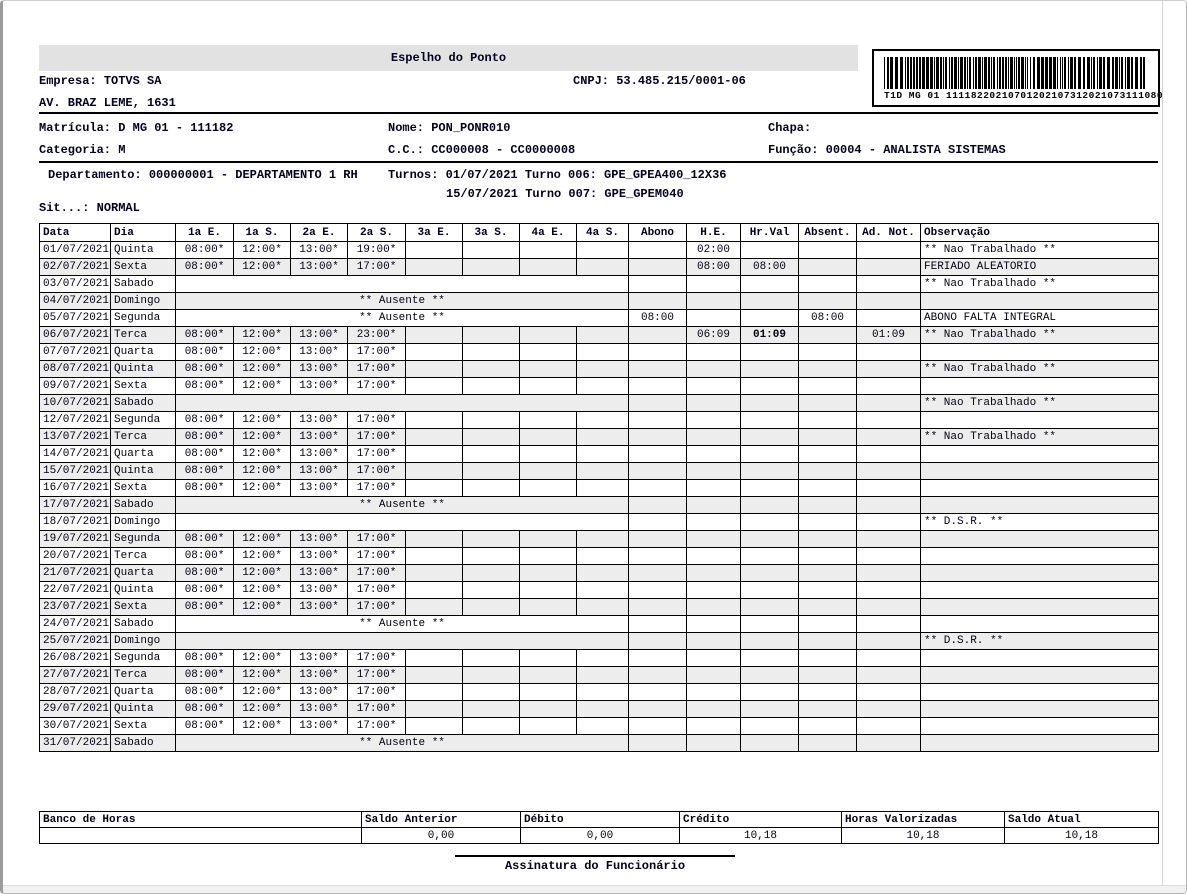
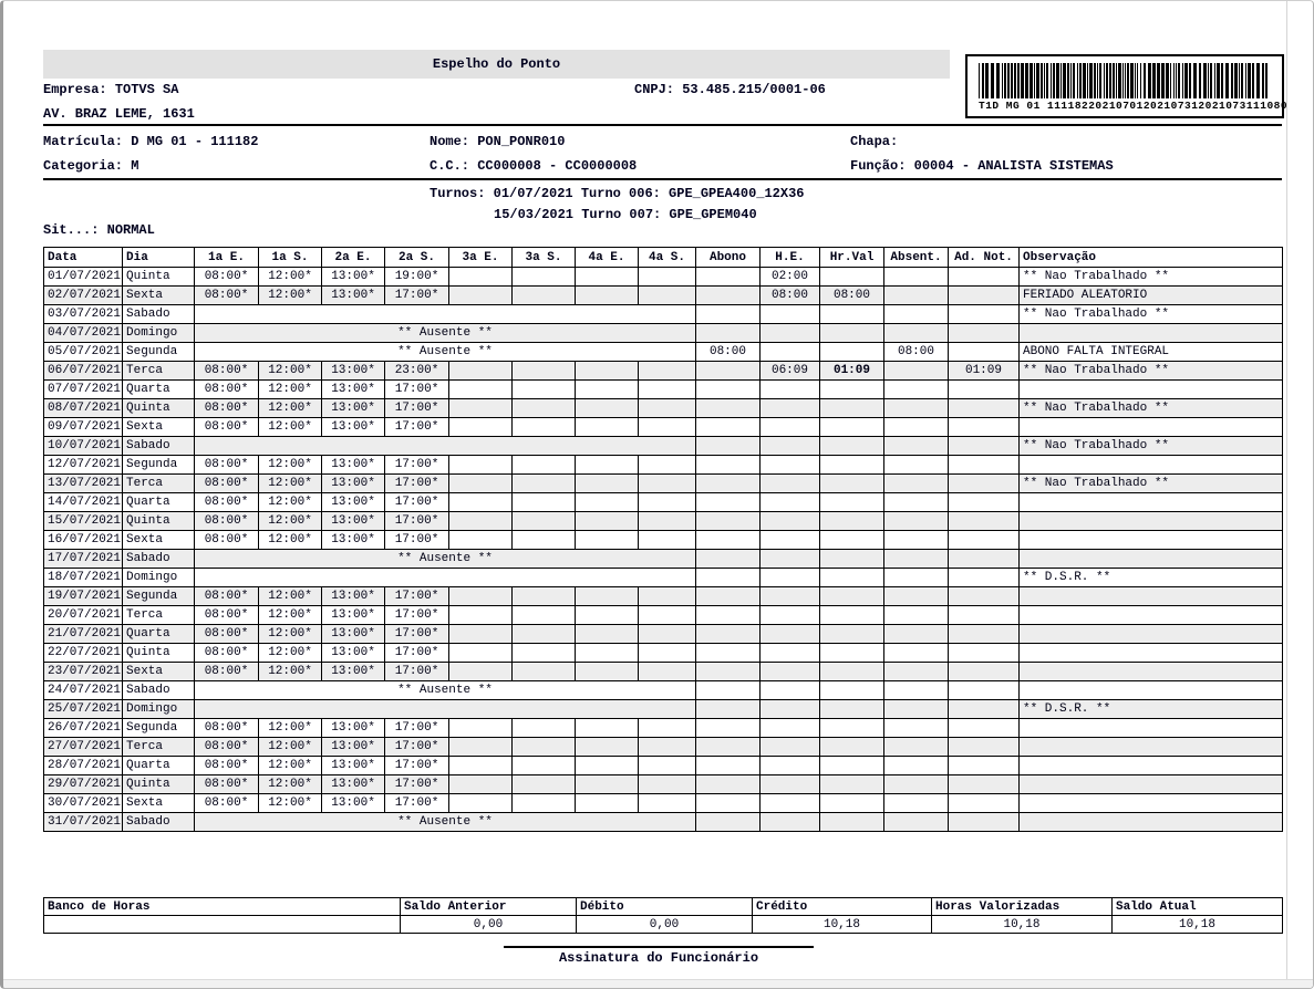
  Espelho do Ponto
  T1D MG 01 11118220210701202107312021073111080
  Empresa: TOTVS SA
  CNPJ: 53.485.215/0001-06
  AV. BRAZ LEME, 1631
  Matrícula: D MG 01 - 111182
  Nome: PON_PONR010
  Chapa:
  Categoria: M
  C.C.: CC000008 - CC0000008
  Função: 00004 - ANALISTA SISTEMAS
- Departamento: 000000001 - DEPARTAMENTO 1 RH
  Turnos: 01/07/2021 Turno 006: GPE_GPEA400_12X36
- 15/07/2021 Turno 007: GPE_GPEM040
+ 15/03/2021 Turno 007: GPE_GPEM040
  Sit...: NORMAL
  Data	Dia	1a E.	1a S.	2a E.	2a S.	3a E.	3a S.	4a E.	4a S.	Abono	H.E.	Hr.Val	Absent.	Ad. Not.	Observação
  01/07/2021	Quinta	08:00*	12:00*	13:00*	19:00*						02:00				** Nao Trabalhado **
  02/07/2021	Sexta	08:00*	12:00*	13:00*	17:00*						08:00	08:00			FERIADO ALEATORIO
  03/07/2021	Sabado							** Nao Trabalhado **
  04/07/2021	Domingo	** Ausente **
  05/07/2021	Segunda	** Ausente **	08:00			08:00		ABONO FALTA INTEGRAL
  06/07/2021	Terca	08:00*	12:00*	13:00*	23:00*						06:09	01:09		01:09	** Nao Trabalhado **
  07/07/2021	Quarta	08:00*	12:00*	13:00*	17:00*
  08/07/2021	Quinta	08:00*	12:00*	13:00*	17:00*										** Nao Trabalhado **
  09/07/2021	Sexta	08:00*	12:00*	13:00*	17:00*
  10/07/2021	Sabado							** Nao Trabalhado **
  12/07/2021	Segunda	08:00*	12:00*	13:00*	17:00*
  13/07/2021	Terca	08:00*	12:00*	13:00*	17:00*										** Nao Trabalhado **
  14/07/2021	Quarta	08:00*	12:00*	13:00*	17:00*
  15/07/2021	Quinta	08:00*	12:00*	13:00*	17:00*
  16/07/2021	Sexta	08:00*	12:00*	13:00*	17:00*
  17/07/2021	Sabado	** Ausente **
  18/07/2021	Domingo							** D.S.R. **
  19/07/2021	Segunda	08:00*	12:00*	13:00*	17:00*
  20/07/2021	Terca	08:00*	12:00*	13:00*	17:00*
  21/07/2021	Quarta	08:00*	12:00*	13:00*	17:00*
  22/07/2021	Quinta	08:00*	12:00*	13:00*	17:00*
  23/07/2021	Sexta	08:00*	12:00*	13:00*	17:00*
  24/07/2021	Sabado	** Ausente **
  25/07/2021	Domingo							** D.S.R. **
- 26/08/2021	Segunda	08:00*	12:00*	13:00*	17:00*
+ 26/07/2021	Segunda	08:00*	12:00*	13:00*	17:00*
  27/07/2021	Terca	08:00*	12:00*	13:00*	17:00*
  28/07/2021	Quarta	08:00*	12:00*	13:00*	17:00*
  29/07/2021	Quinta	08:00*	12:00*	13:00*	17:00*
  30/07/2021	Sexta	08:00*	12:00*	13:00*	17:00*
  31/07/2021	Sabado	** Ausente **
  Banco de Horas	Saldo Anterior	Débito	Crédito	Horas Valorizadas	Saldo Atual
  	0,00	0,00	10,18	10,18	10,18
  Assinatura do Funcionário
